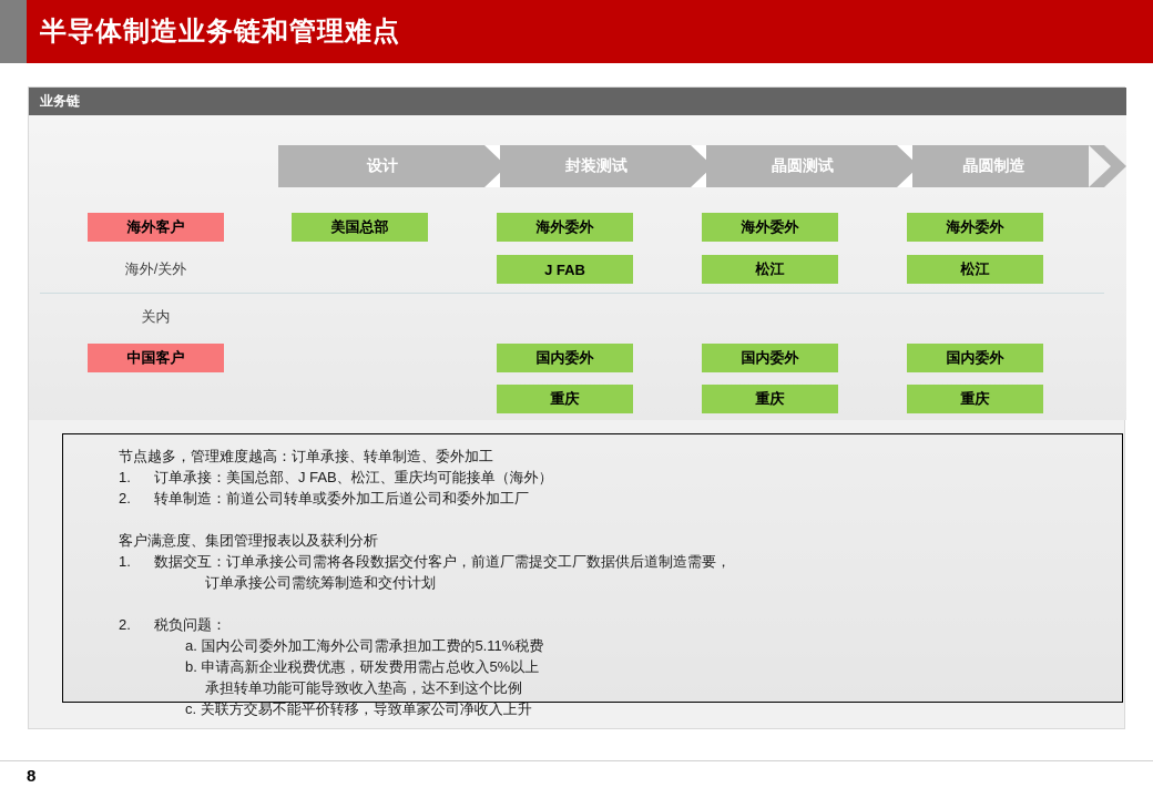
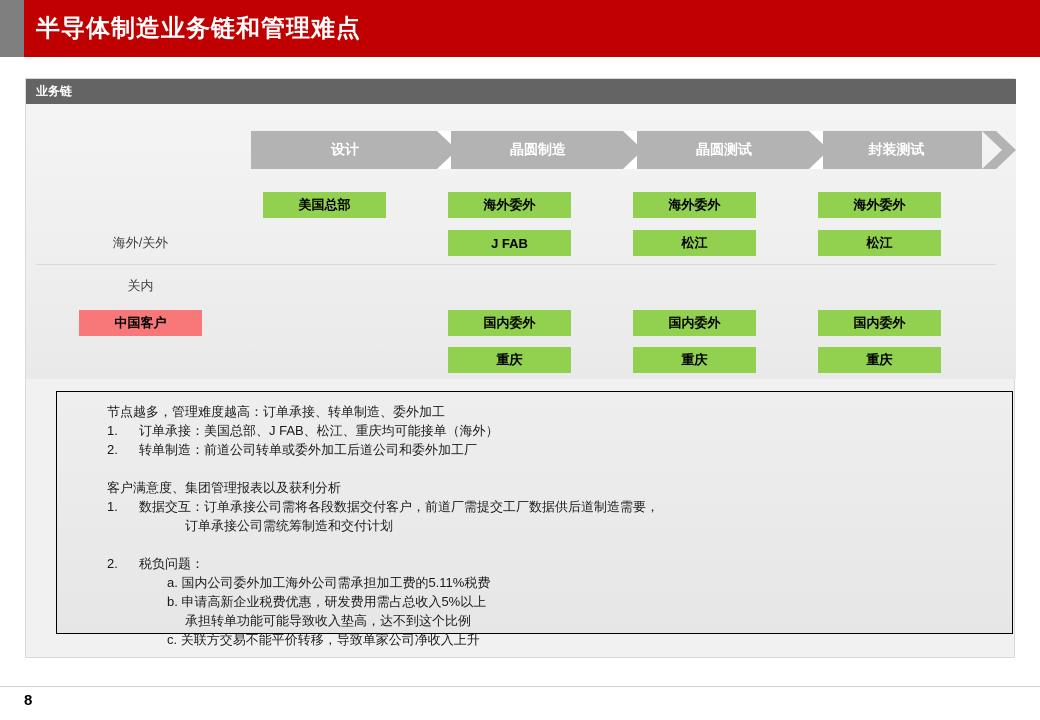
  半导体制造业务链和管理难点
  业务链
  设计
- 封装测试
+ 晶圆制造
  晶圆测试
- 晶圆制造
+ 封装测试
- 海外客户
  美国总部
  海外委外
  海外委外
  海外委外
  海外/关外
  J FAB
  松江
  松江
  关内
  中国客户
  国内委外
  国内委外
  国内委外
  重庆
  重庆
  重庆
  节点越多，管理难度越高：订单承接、转单制造、委外加工
  1.
  订单承接：美国总部、J FAB、松江、重庆均可能接单（海外）
  2.
  转单制造：前道公司转单或委外加工后道公司和委外加工厂
  客户满意度、集团管理报表以及获利分析
  1.
  数据交互：订单承接公司需将各段数据交付客户，前道厂需提交工厂数据供后道制造需要，
  订单承接公司需统筹制造和交付计划
  2.
  税负问题：
  a. 国内公司委外加工海外公司需承担加工费的5.11%税费
  b. 申请高新企业税费优惠，研发费用需占总收入5%以上
  承担转单功能可能导致收入垫高，达不到这个比例
  c. 关联方交易不能平价转移，导致单家公司净收入上升
  8
